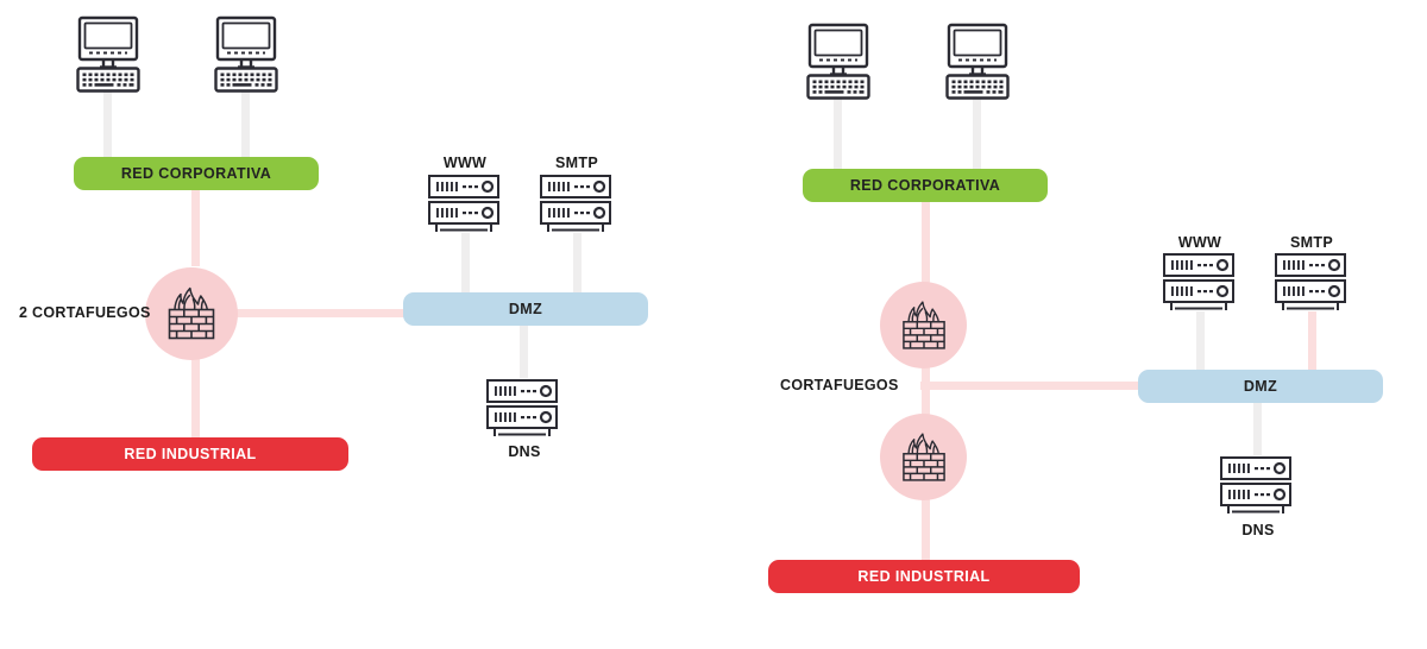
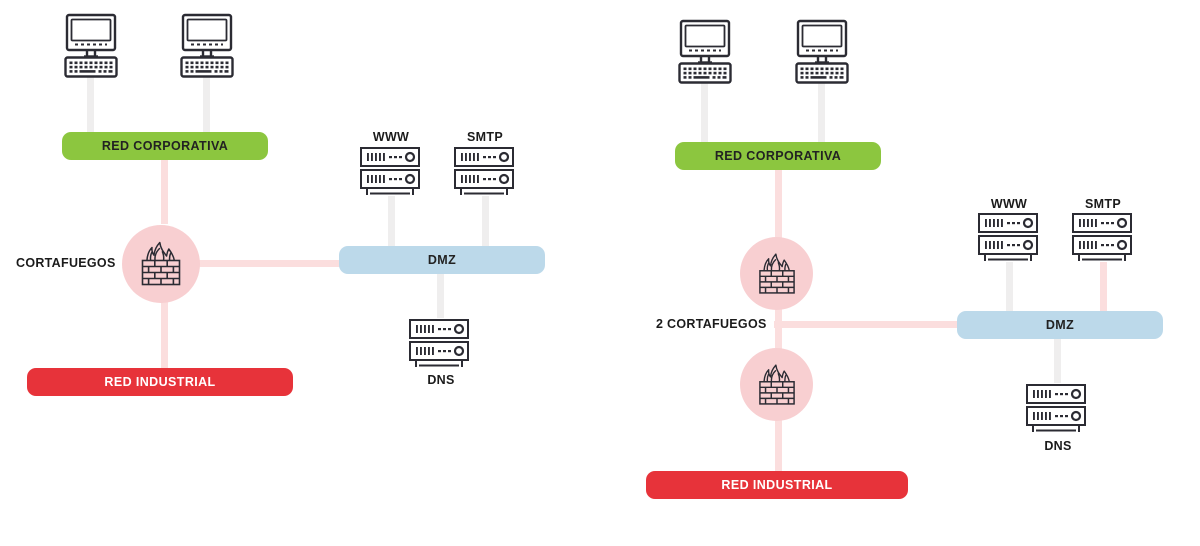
  RED CORPORATIVA
- 2 CORTAFUEGOS
+ CORTAFUEGOS
  RED INDUSTRIAL
  WWW
  SMTP
  DMZ
  DNS
  RED CORPORATIVA
- CORTAFUEGOS
+ 2 CORTAFUEGOS
  RED INDUSTRIAL
  WWW
  SMTP
  DMZ
  DNS
